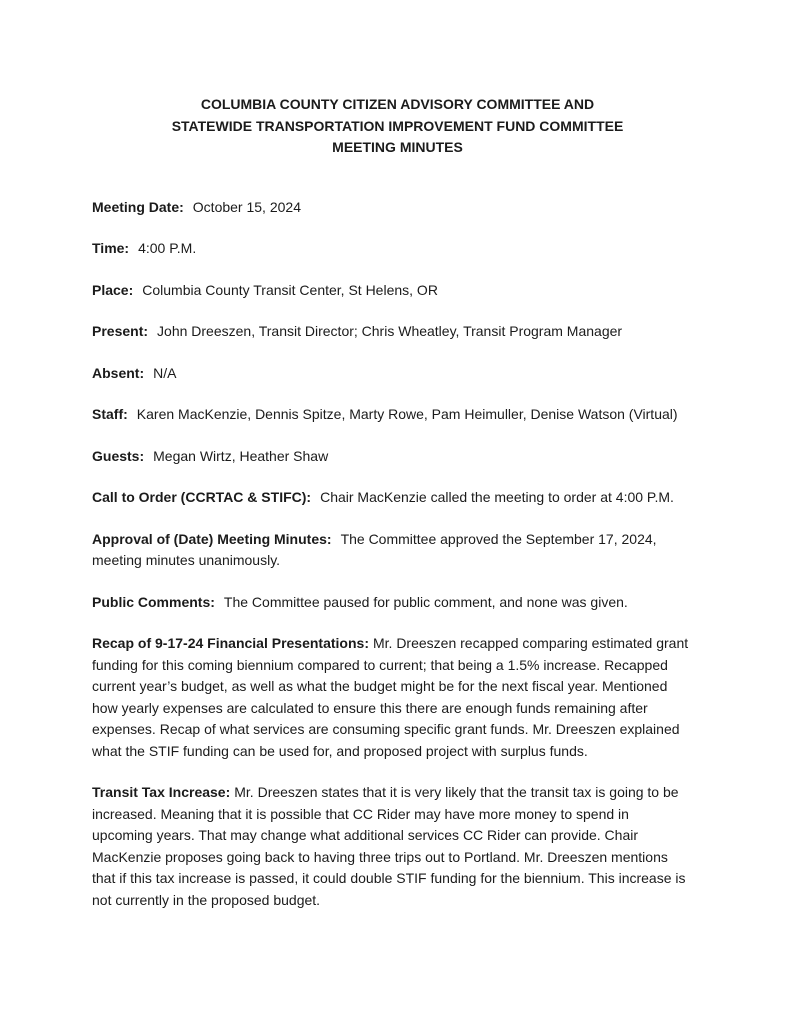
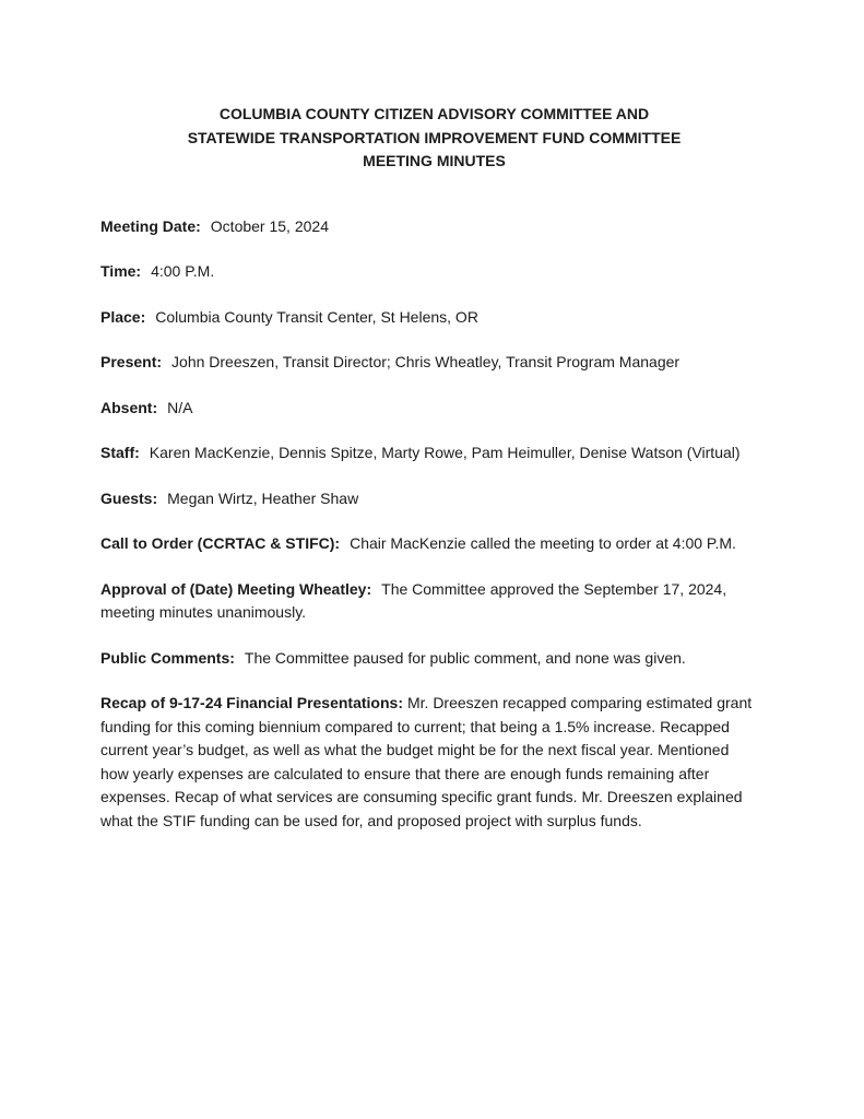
  COLUMBIA COUNTY CITIZEN ADVISORY COMMITTEE AND
  STATEWIDE TRANSPORTATION IMPROVEMENT FUND COMMITTEE
  MEETING MINUTES
  Meeting Date: October 15, 2024
  Time: 4:00 P.M.
  Place: Columbia County Transit Center, St Helens, OR
  Present: John Dreeszen, Transit Director; Chris Wheatley, Transit Program Manager
  Absent: N/A
  Staff: Karen MacKenzie, Dennis Spitze, Marty Rowe, Pam Heimuller, Denise Watson (Virtual)
  Guests: Megan Wirtz, Heather Shaw
  Call to Order (CCRTAC & STIFC): Chair MacKenzie called the meeting to order at 4:00 P.M.
- Approval of (Date) Meeting Minutes: The Committee approved the September 17, 2024,
+ Approval of (Date) Meeting Wheatley: The Committee approved the September 17, 2024,
  meeting minutes unanimously.
  Public Comments: The Committee paused for public comment, and none was given.
  Recap of 9-17-24 Financial Presentations: Mr. Dreeszen recapped comparing estimated grant
  funding for this coming biennium compared to current; that being a 1.5% increase. Recapped
  current year’s budget, as well as what the budget might be for the next fiscal year. Mentioned
- how yearly expenses are calculated to ensure this there are enough funds remaining after
+ how yearly expenses are calculated to ensure that there are enough funds remaining after
  expenses. Recap of what services are consuming specific grant funds. Mr. Dreeszen explained
  what the STIF funding can be used for, and proposed project with surplus funds.
- Transit Tax Increase: Mr. Dreeszen states that it is very likely that the transit tax is going to be
- increased. Meaning that it is possible that CC Rider may have more money to spend in
- upcoming years. That may change what additional services CC Rider can provide. Chair
- MacKenzie proposes going back to having three trips out to Portland. Mr. Dreeszen mentions
- that if this tax increase is passed, it could double STIF funding for the biennium. This increase is
- not currently in the proposed budget.
